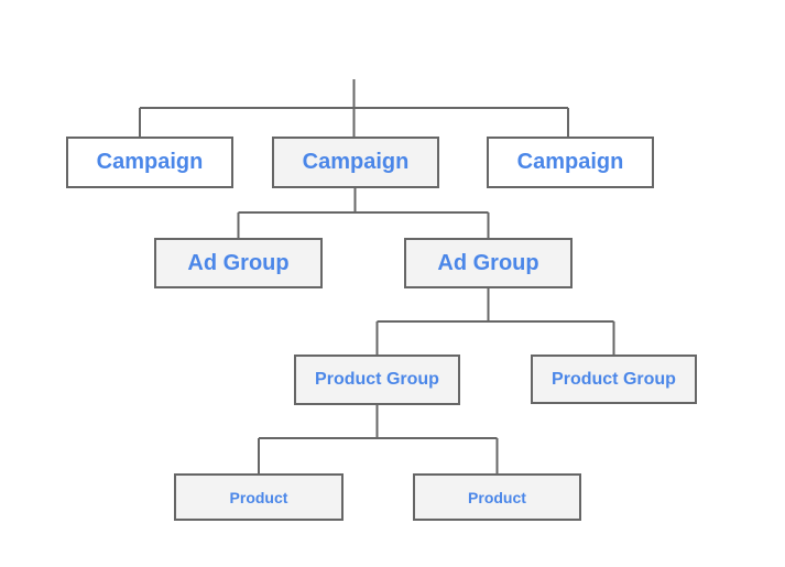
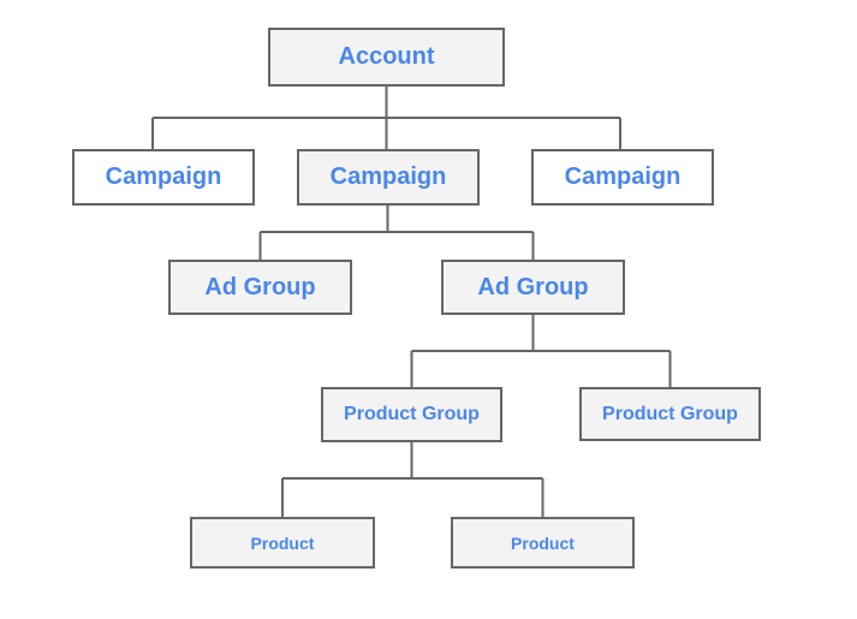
+ Account
  Campaign
  Campaign
  Campaign
  Ad Group
  Ad Group
  Product Group
  Product Group
  Product
  Product
